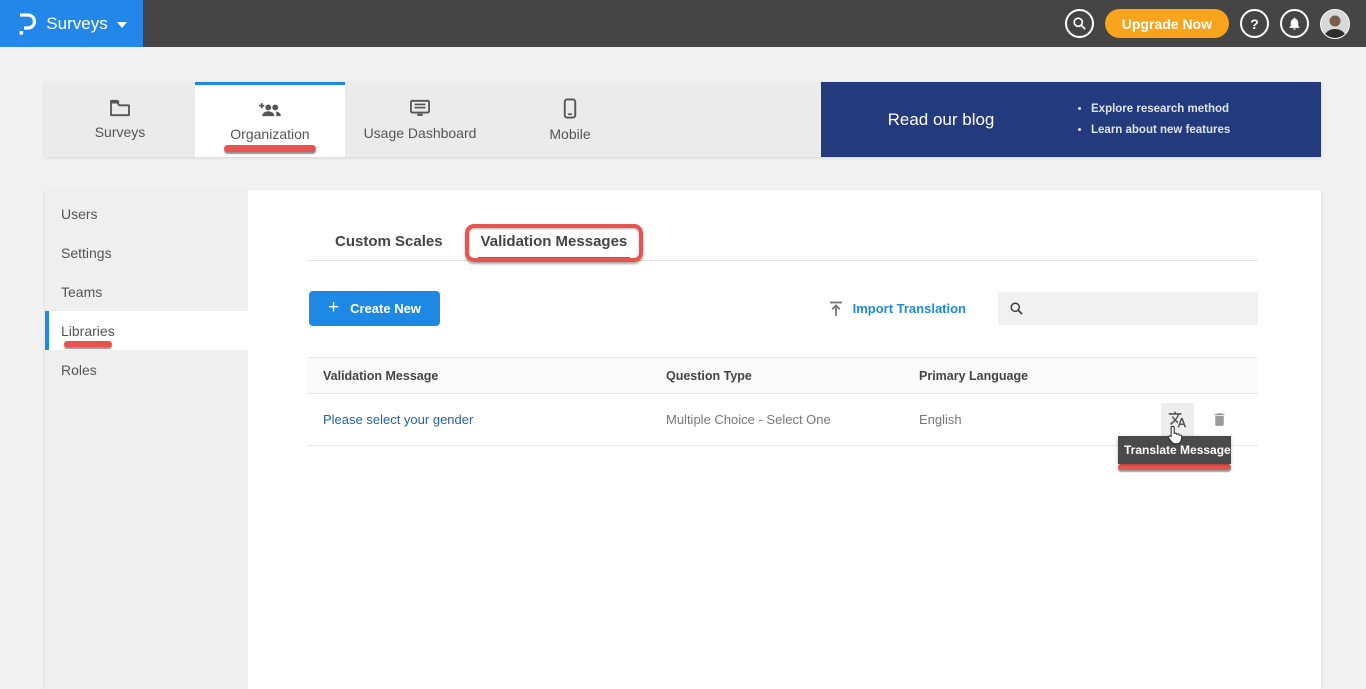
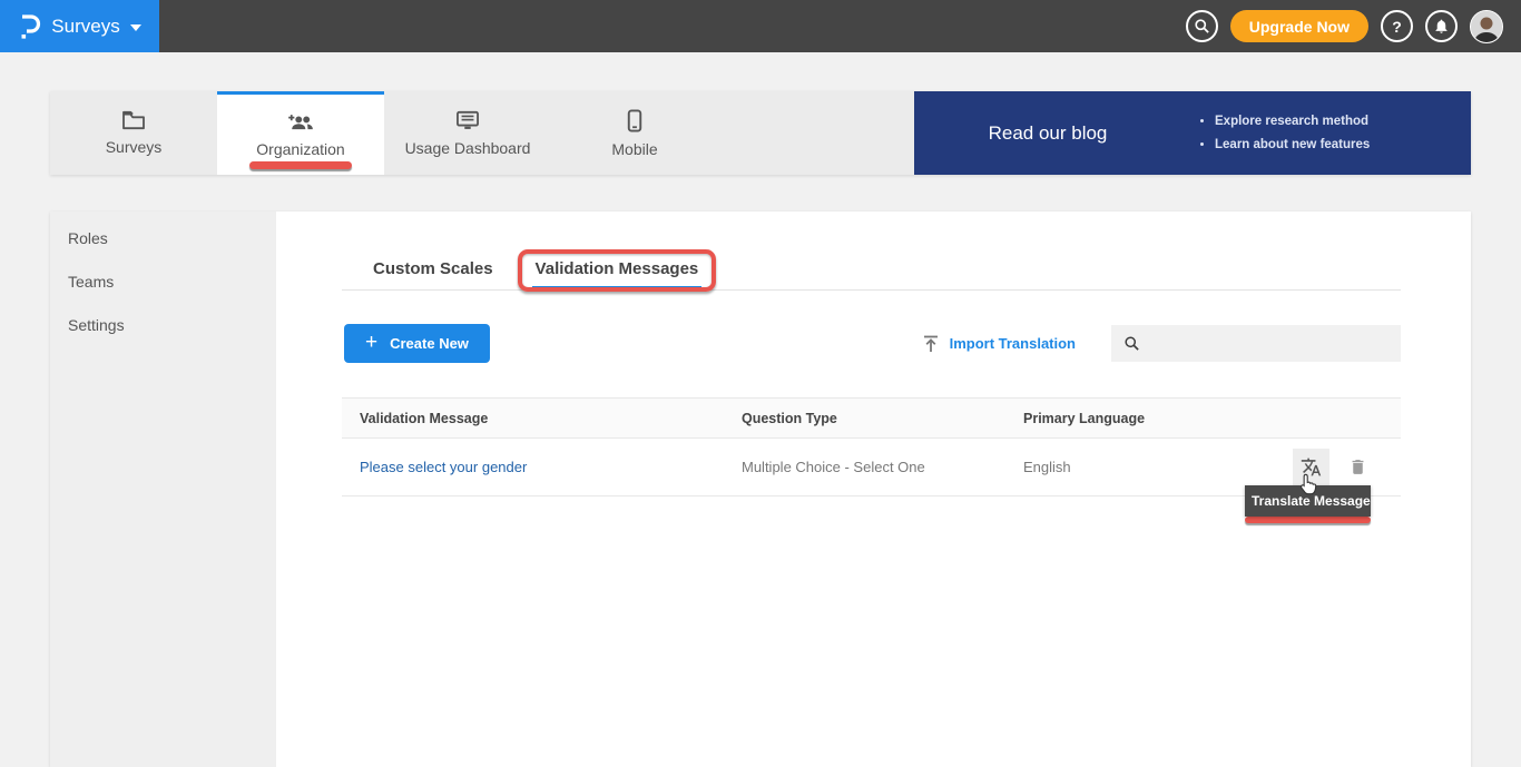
  Surveys
  Upgrade Now
  ?
  Surveys
  Organization
  Usage Dashboard
  Mobile
  Read our blog
  Explore research method
  Learn about new features
- Users
- Settings
+ Roles
  Teams
- Libraries
- Roles
+ Settings
  Custom Scales
  Validation Messages
  +
  Create New
  Import Translation
  Validation Message
  Question Type
  Primary Language
  Please select your gender
  Multiple Choice - Select One
  English
  Translate Message
